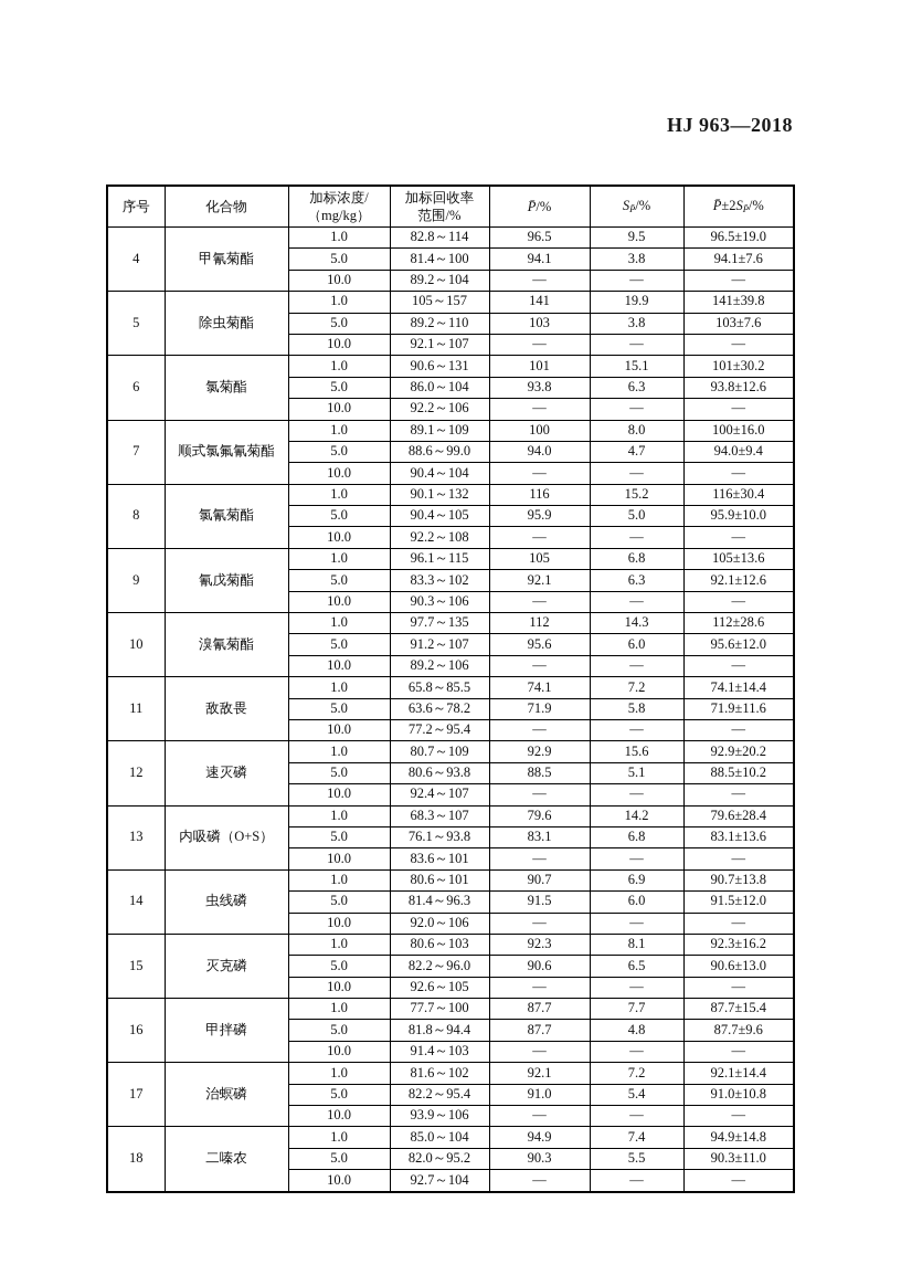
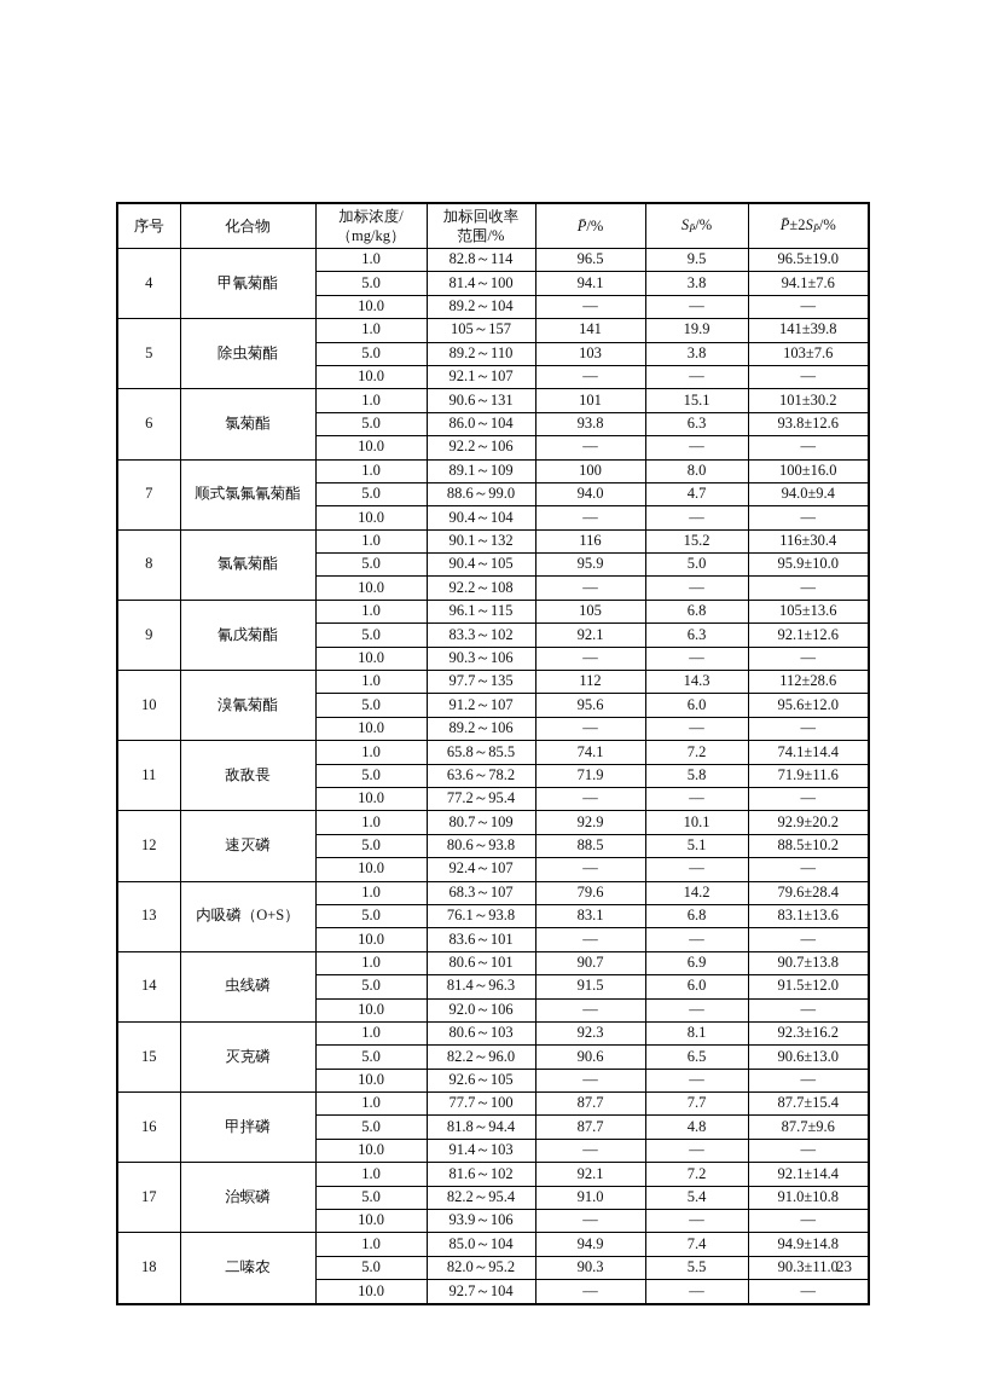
- HJ 963—2018
  序号	化合物	加标浓度/ （mg/kg）	加标回收率 范围/%	P̄/%	SP̄/%	P̄±2SP̄/%
  4	甲氰菊酯	1.0	82.8～114	96.5	9.5	96.5±19.0
  5.0	81.4～100	94.1	3.8	94.1±7.6
  10.0	89.2～104	—	—	—
  5	除虫菊酯	1.0	105～157	141	19.9	141±39.8
  5.0	89.2～110	103	3.8	103±7.6
  10.0	92.1～107	—	—	—
  6	氯菊酯	1.0	90.6～131	101	15.1	101±30.2
  5.0	86.0～104	93.8	6.3	93.8±12.6
  10.0	92.2～106	—	—	—
  7	顺式氯氟氰菊酯	1.0	89.1～109	100	8.0	100±16.0
  5.0	88.6～99.0	94.0	4.7	94.0±9.4
  10.0	90.4～104	—	—	—
  8	氯氰菊酯	1.0	90.1～132	116	15.2	116±30.4
  5.0	90.4～105	95.9	5.0	95.9±10.0
  10.0	92.2～108	—	—	—
  9	氰戊菊酯	1.0	96.1～115	105	6.8	105±13.6
  5.0	83.3～102	92.1	6.3	92.1±12.6
  10.0	90.3～106	—	—	—
  10	溴氰菊酯	1.0	97.7～135	112	14.3	112±28.6
  5.0	91.2～107	95.6	6.0	95.6±12.0
  10.0	89.2～106	—	—	—
  11	敌敌畏	1.0	65.8～85.5	74.1	7.2	74.1±14.4
  5.0	63.6～78.2	71.9	5.8	71.9±11.6
  10.0	77.2～95.4	—	—	—
- 12	速灭磷	1.0	80.7～109	92.9	15.6	92.9±20.2
+ 12	速灭磷	1.0	80.7～109	92.9	10.1	92.9±20.2
  5.0	80.6～93.8	88.5	5.1	88.5±10.2
  10.0	92.4～107	—	—	—
  13	内吸磷（O+S）	1.0	68.3～107	79.6	14.2	79.6±28.4
  5.0	76.1～93.8	83.1	6.8	83.1±13.6
  10.0	83.6～101	—	—	—
  14	虫线磷	1.0	80.6～101	90.7	6.9	90.7±13.8
  5.0	81.4～96.3	91.5	6.0	91.5±12.0
  10.0	92.0～106	—	—	—
  15	灭克磷	1.0	80.6～103	92.3	8.1	92.3±16.2
  5.0	82.2～96.0	90.6	6.5	90.6±13.0
  10.0	92.6～105	—	—	—
  16	甲拌磷	1.0	77.7～100	87.7	7.7	87.7±15.4
  5.0	81.8～94.4	87.7	4.8	87.7±9.6
  10.0	91.4～103	—	—	—
  17	治螟磷	1.0	81.6～102	92.1	7.2	92.1±14.4
  5.0	82.2～95.4	91.0	5.4	91.0±10.8
  10.0	93.9～106	—	—	—
  18	二嗪农	1.0	85.0～104	94.9	7.4	94.9±14.8
  5.0	82.0～95.2	90.3	5.5	90.3±11.0
  10.0	92.7～104	—	—	—
+ 23
